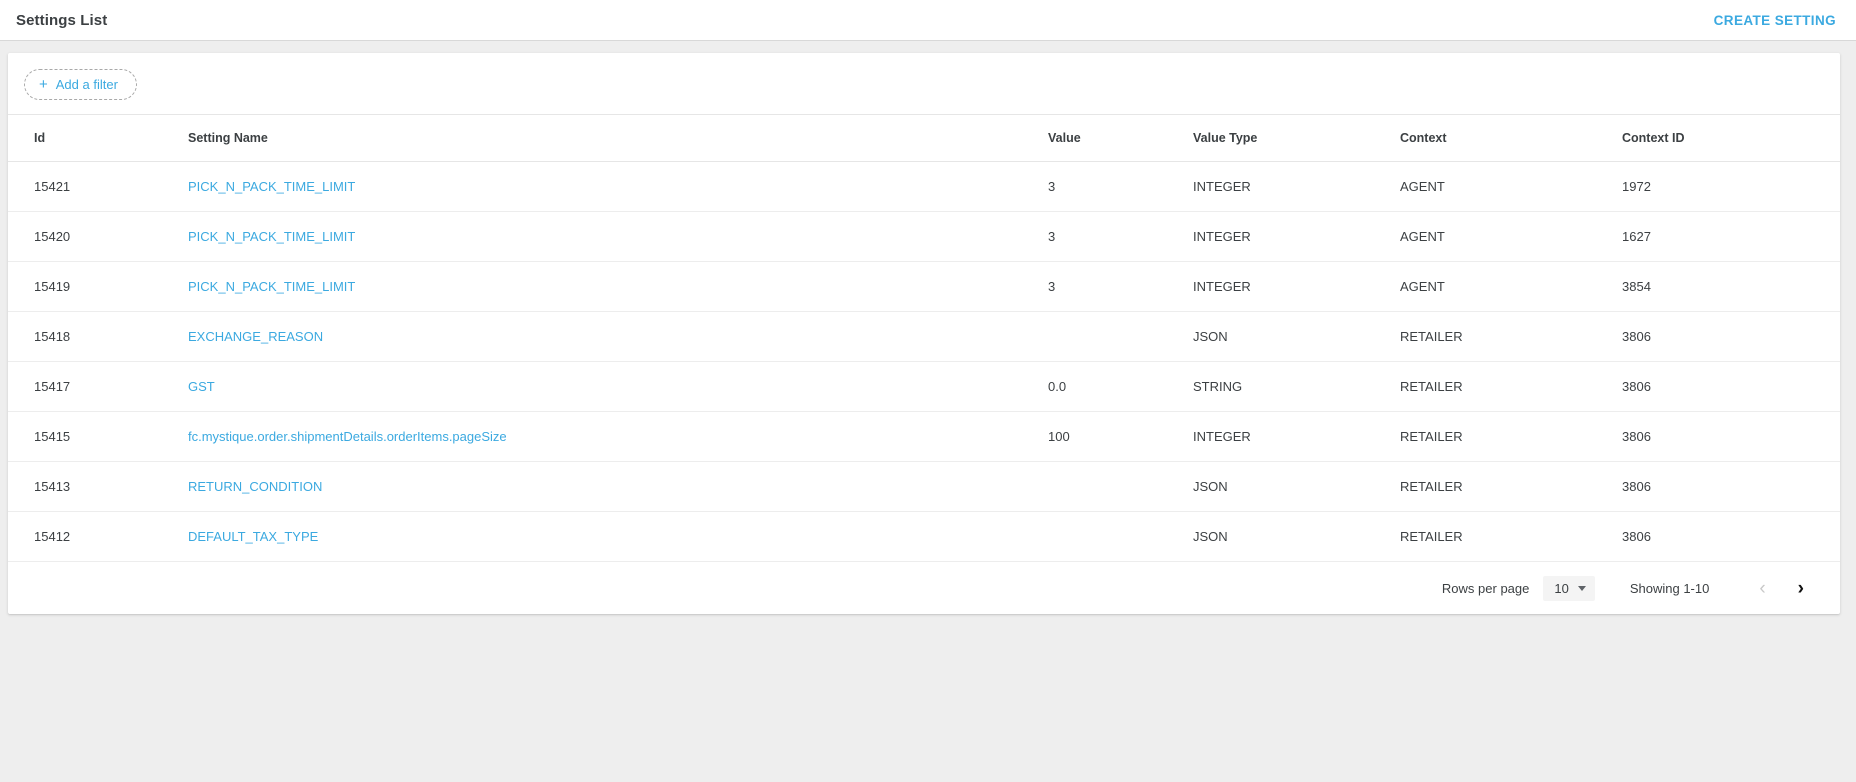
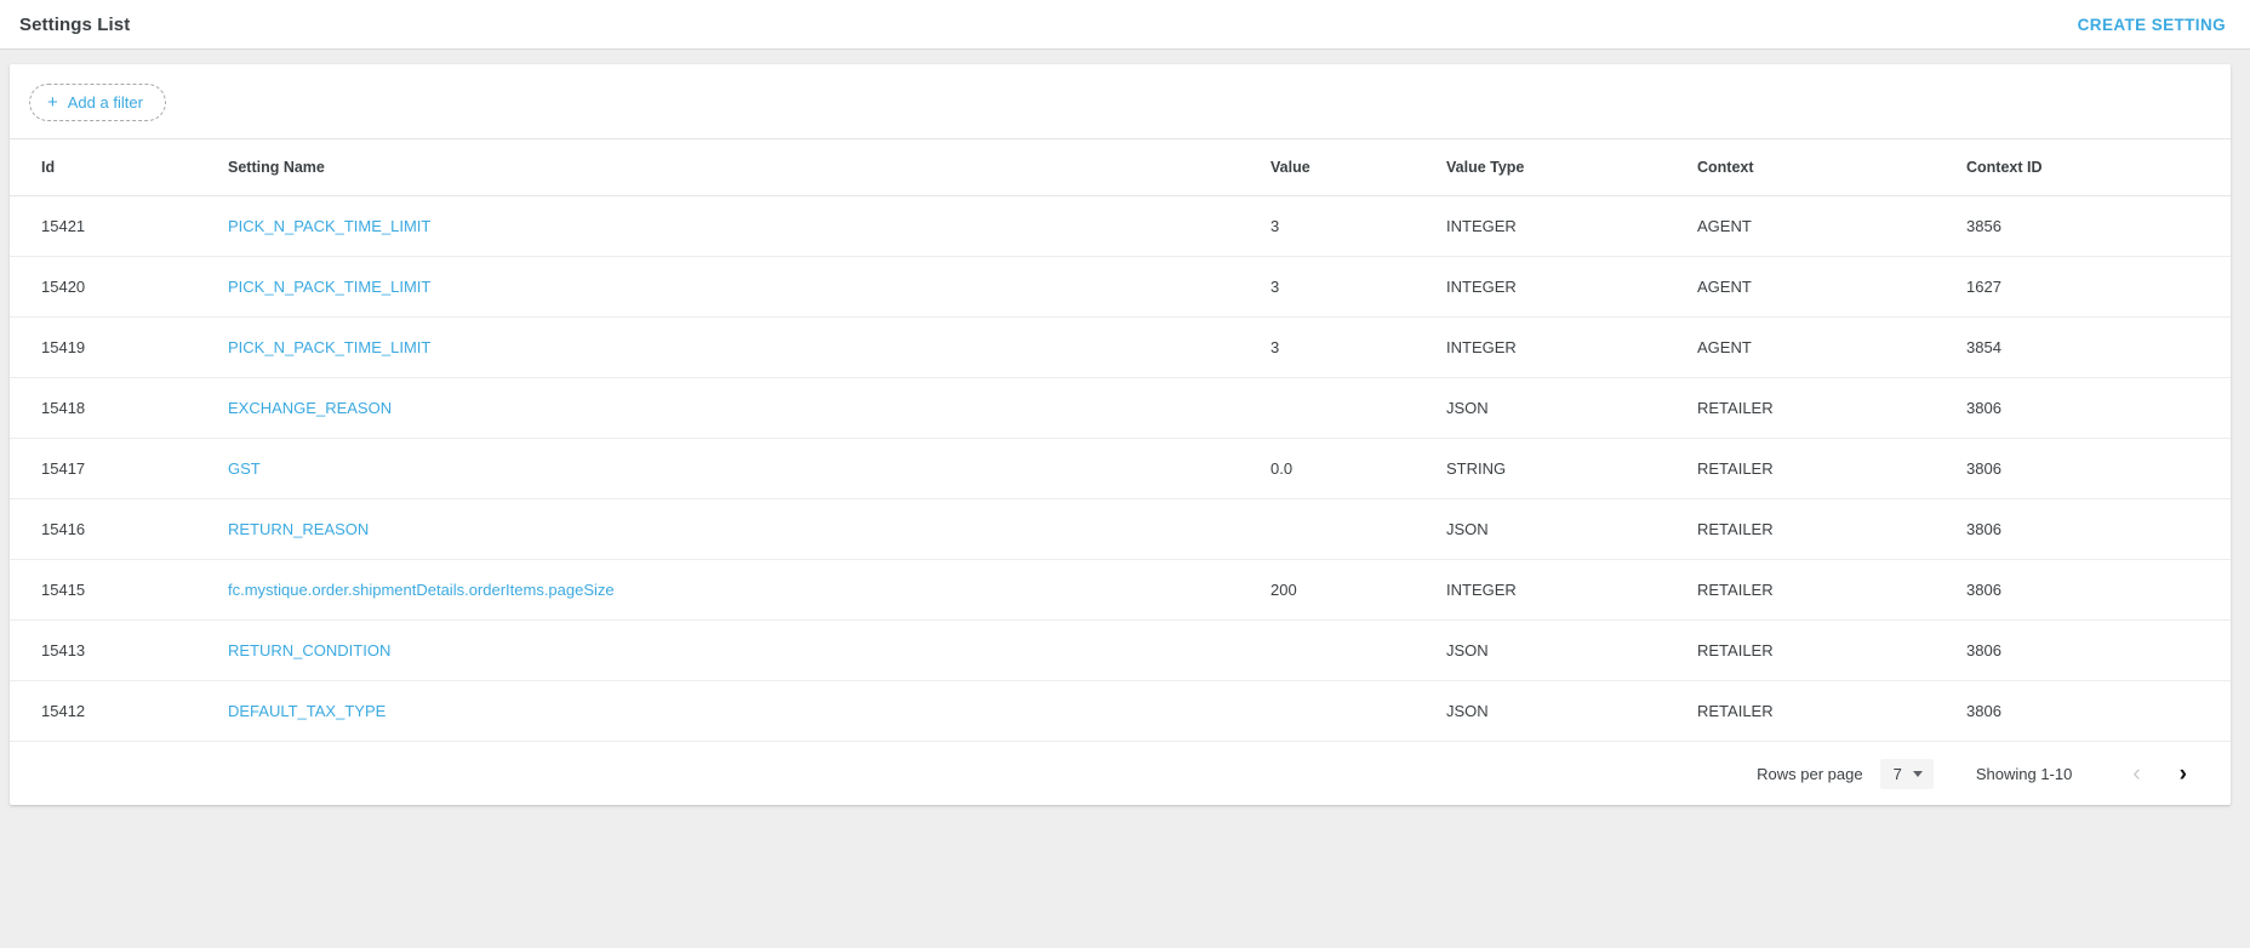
  Settings List
  CREATE SETTING
  +
  Add a filter
  Id	Setting Name	Value	Value Type	Context	Context ID
- 15421	PICK_N_PACK_TIME_LIMIT	3	INTEGER	AGENT	1972
+ 15421	PICK_N_PACK_TIME_LIMIT	3	INTEGER	AGENT	3856
  15420	PICK_N_PACK_TIME_LIMIT	3	INTEGER	AGENT	1627
  15419	PICK_N_PACK_TIME_LIMIT	3	INTEGER	AGENT	3854
  15418	EXCHANGE_REASON		JSON	RETAILER	3806
  15417	GST	0.0	STRING	RETAILER	3806
+ 15416	RETURN_REASON		JSON	RETAILER	3806
- 15415	fc.mystique.order.shipmentDetails.orderItems.pageSize	100	INTEGER	RETAILER	3806
+ 15415	fc.mystique.order.shipmentDetails.orderItems.pageSize	200	INTEGER	RETAILER	3806
  15413	RETURN_CONDITION		JSON	RETAILER	3806
  15412	DEFAULT_TAX_TYPE		JSON	RETAILER	3806
  Rows per page
- 10
+ 7
  Showing 1-10
  ‹
  ›
